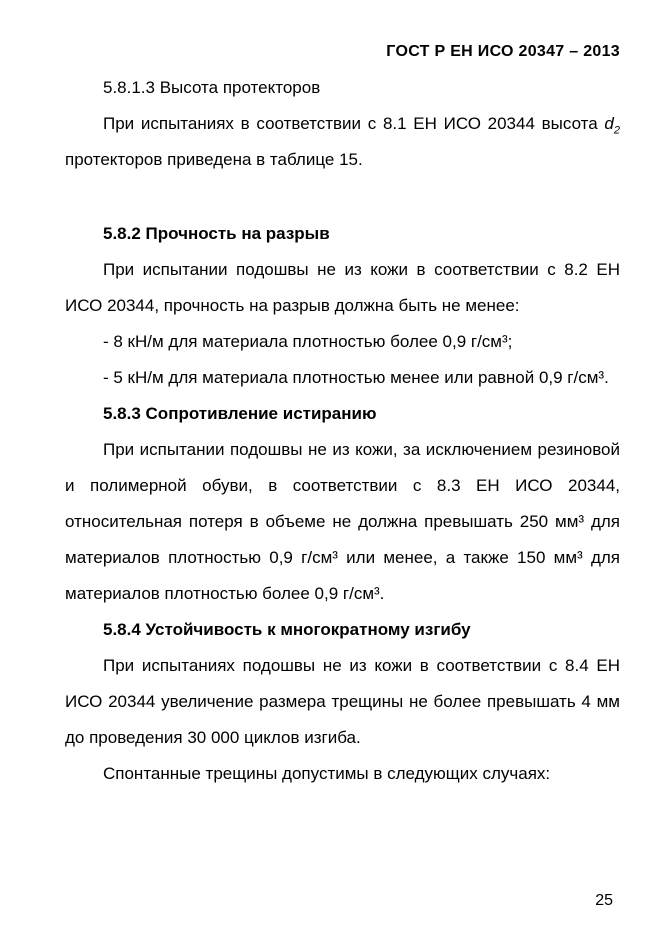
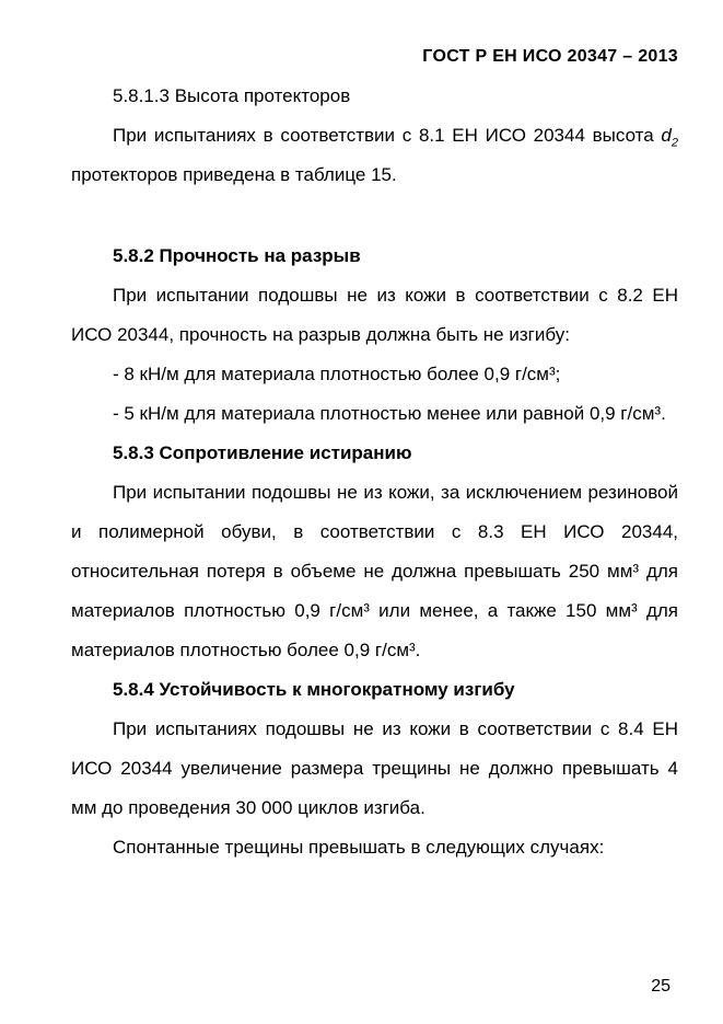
  ГОСТ Р ЕН ИСО 20347 – 2013
  5.8.1.3 Высота протекторов
  При испытаниях в соответствии с 8.1 ЕН ИСО 20344 высота d2 протекторов приведена в таблице 15.
  5.8.2 Прочность на разрыв
- При испытании подошвы не из кожи в соответствии с 8.2 ЕН ИСО 20344, прочность на разрыв должна быть не менее:
+ При испытании подошвы не из кожи в соответствии с 8.2 ЕН ИСО 20344, прочность на разрыв должна быть не изгибу:
  - 8 кН/м для материала плотностью более 0,9 г/см³;
  - 5 кН/м для материала плотностью менее или равной 0,9 г/см³.
  5.8.3 Сопротивление истиранию
  При испытании подошвы не из кожи, за исключением резиновой и полимерной обуви, в соответствии с 8.3 ЕН ИСО 20344, относительная потеря в объеме не должна превышать 250 мм³ для материалов плотностью 0,9 г/см³ или менее, а также 150 мм³ для материалов плотностью более 0,9 г/см³.
  5.8.4 Устойчивость к многократному изгибу
- При испытаниях подошвы не из кожи в соответствии с 8.4 ЕН ИСО 20344 увеличение размера трещины не более превышать 4 мм до проведения 30 000 циклов изгиба.
+ При испытаниях подошвы не из кожи в соответствии с 8.4 ЕН ИСО 20344 увеличение размера трещины не должно превышать 4 мм до проведения 30 000 циклов изгиба.
- Спонтанные трещины допустимы в следующих случаях:
+ Спонтанные трещины превышать в следующих случаях:
  25
